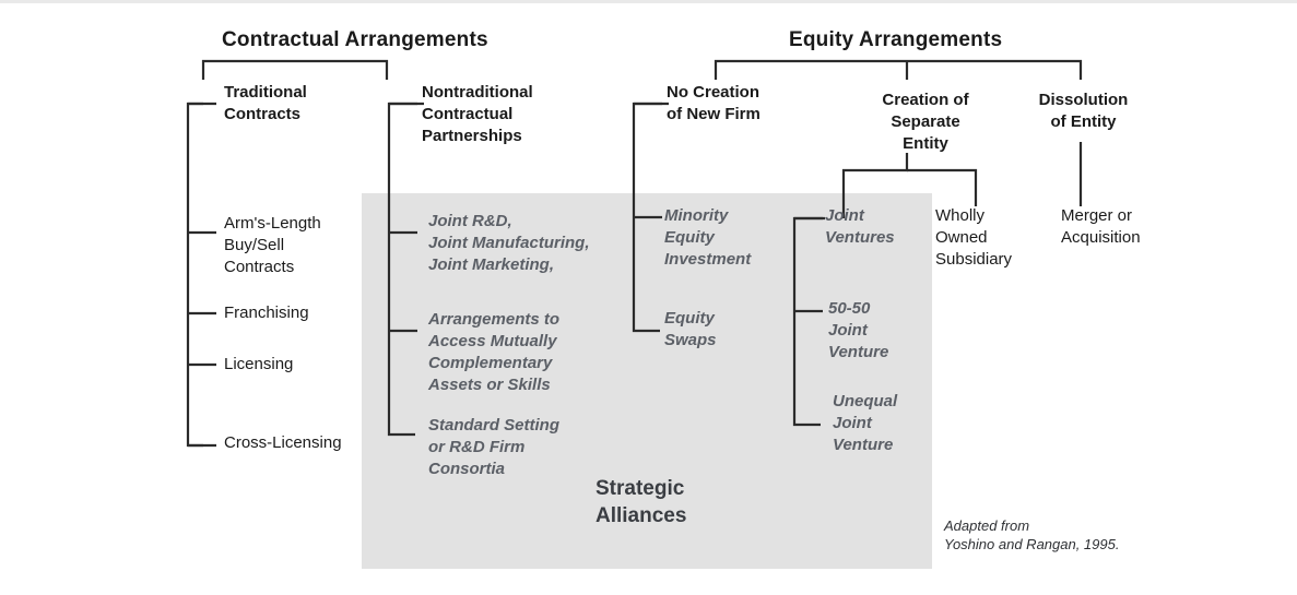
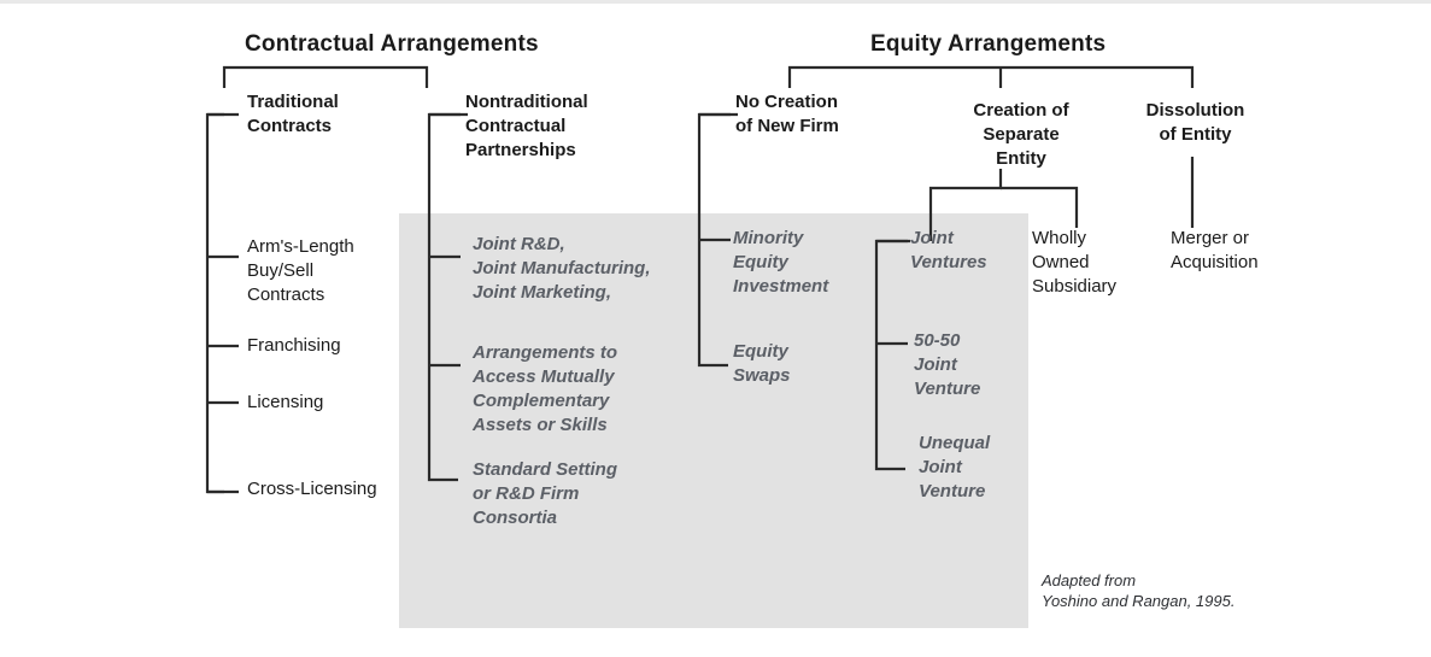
  Contractual Arrangements
  Equity Arrangements
  Traditional
  Contracts
  Nontraditional
  Contractual
  Partnerships
  No Creation
  of New Firm
  Creation of
  Separate
  Entity
  Dissolution
  of Entity
  Arm's-Length
  Buy/Sell
  Contracts
  Franchising
  Licensing
  Cross-Licensing
  Joint R&D,
  Joint Manufacturing,
  Joint Marketing,
  Arrangements to
  Access Mutually
  Complementary
  Assets or Skills
  Standard Setting
  or R&D Firm
  Consortia
  Minority
  Equity
  Investment
  Equity
  Swaps
  Joint
  Ventures
  50-50
  Joint
  Venture
  Unequal
  Joint
  Venture
  Wholly
  Owned
  Subsidiary
  Merger or
  Acquisition
- Strategic
- Alliances
  Adapted from
  Yoshino and Rangan, 1995.
